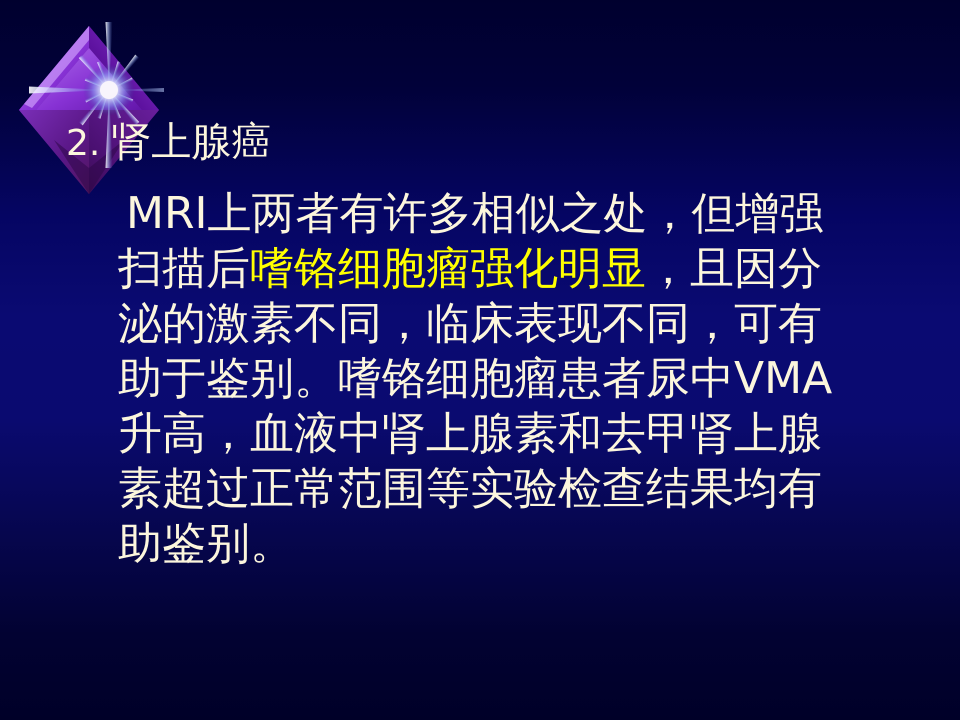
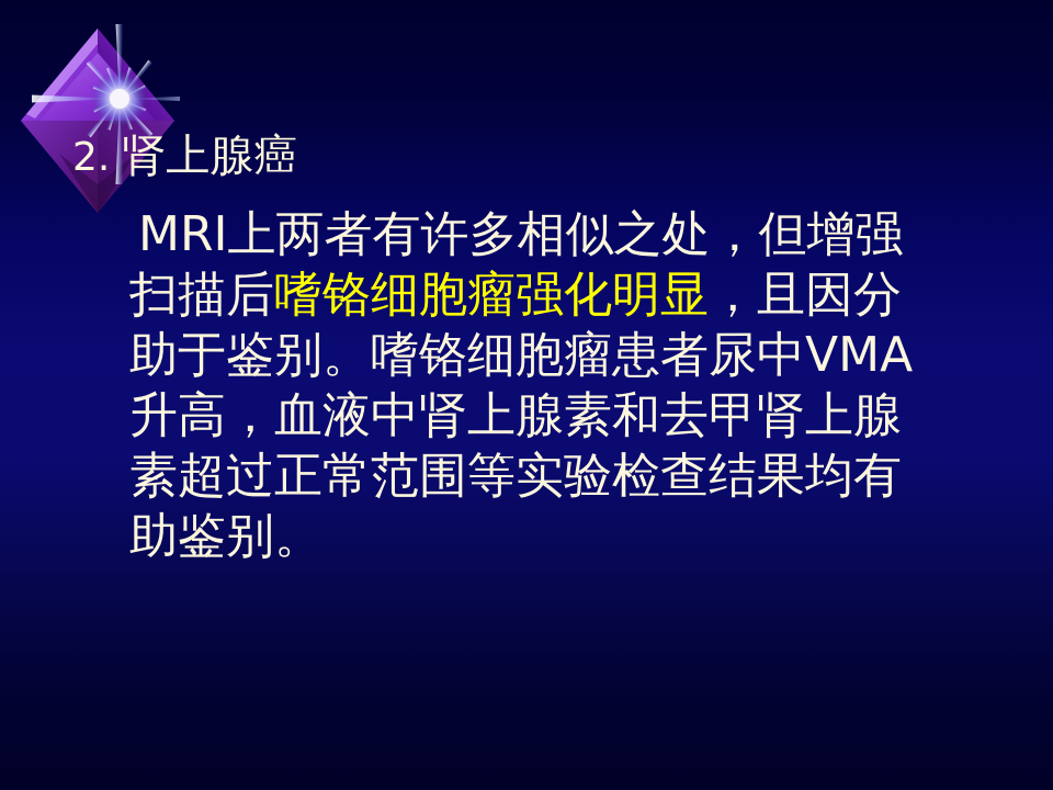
  2. 肾上腺癌
  MRI上两者有许多相似之处，但增强
  扫描后嗜铬细胞瘤强化明显，且因分
- 泌的激素不同，临床表现不同，可有
  助于鉴别。嗜铬细胞瘤患者尿中VMA
  升高，血液中肾上腺素和去甲肾上腺
  素超过正常范围等实验检查结果均有
  助鉴别。
